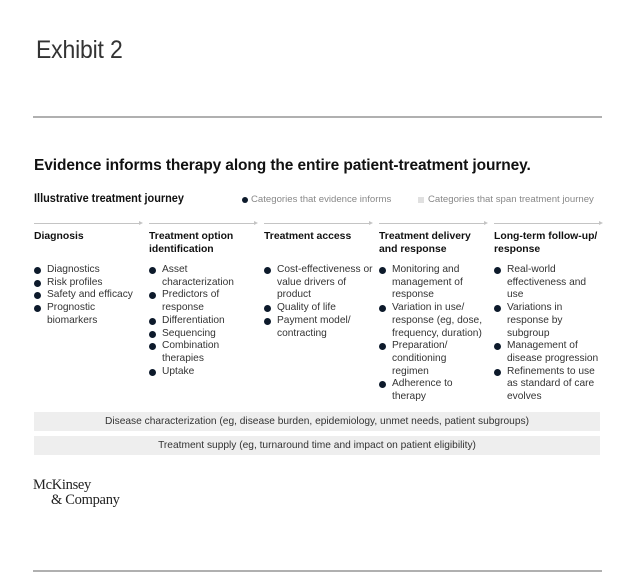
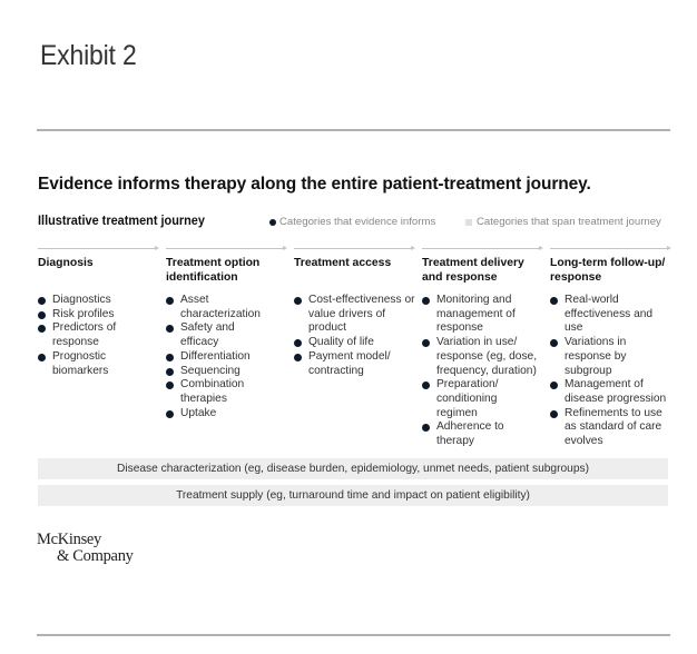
  Exhibit 2
  Evidence informs therapy along the entire patient-treatment journey.
  Illustrative treatment journey
  Categories that evidence informs
  Categories that span treatment journey
  Diagnosis
  Diagnostics
  Risk profiles
- Safety and efficacy
+ Predictors of response
  Prognostic biomarkers
  Treatment option identification
  Asset characterization
- Predictors of response
+ Safety and efficacy
  Differentiation
  Sequencing
  Combination therapies
  Uptake
  Treatment access
  Cost-effectiveness or value drivers of product
  Quality of life
  Payment model/ contracting
  Treatment delivery and response
  Monitoring and management of response
  Variation in use/ response (eg, dose, frequency, duration)
  Preparation/ conditioning regimen
  Adherence to therapy
  Long-term follow-up/ response
  Real-world effectiveness and use
  Variations in response by subgroup
  Management of disease progression
  Refinements to use as standard of care evolves
  Disease characterization (eg, disease burden, epidemiology, unmet needs, patient subgroups)
  Treatment supply (eg, turnaround time and impact on patient eligibility)
  McKinsey
  & Company
